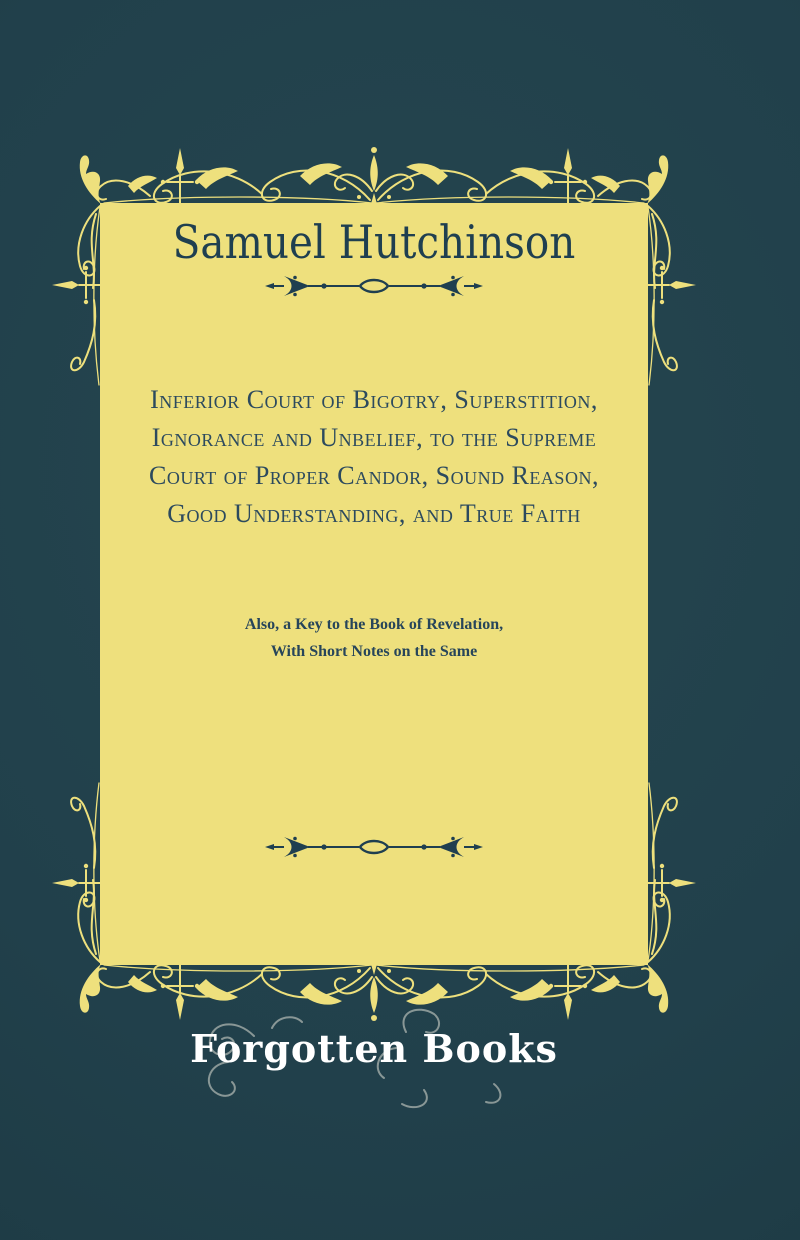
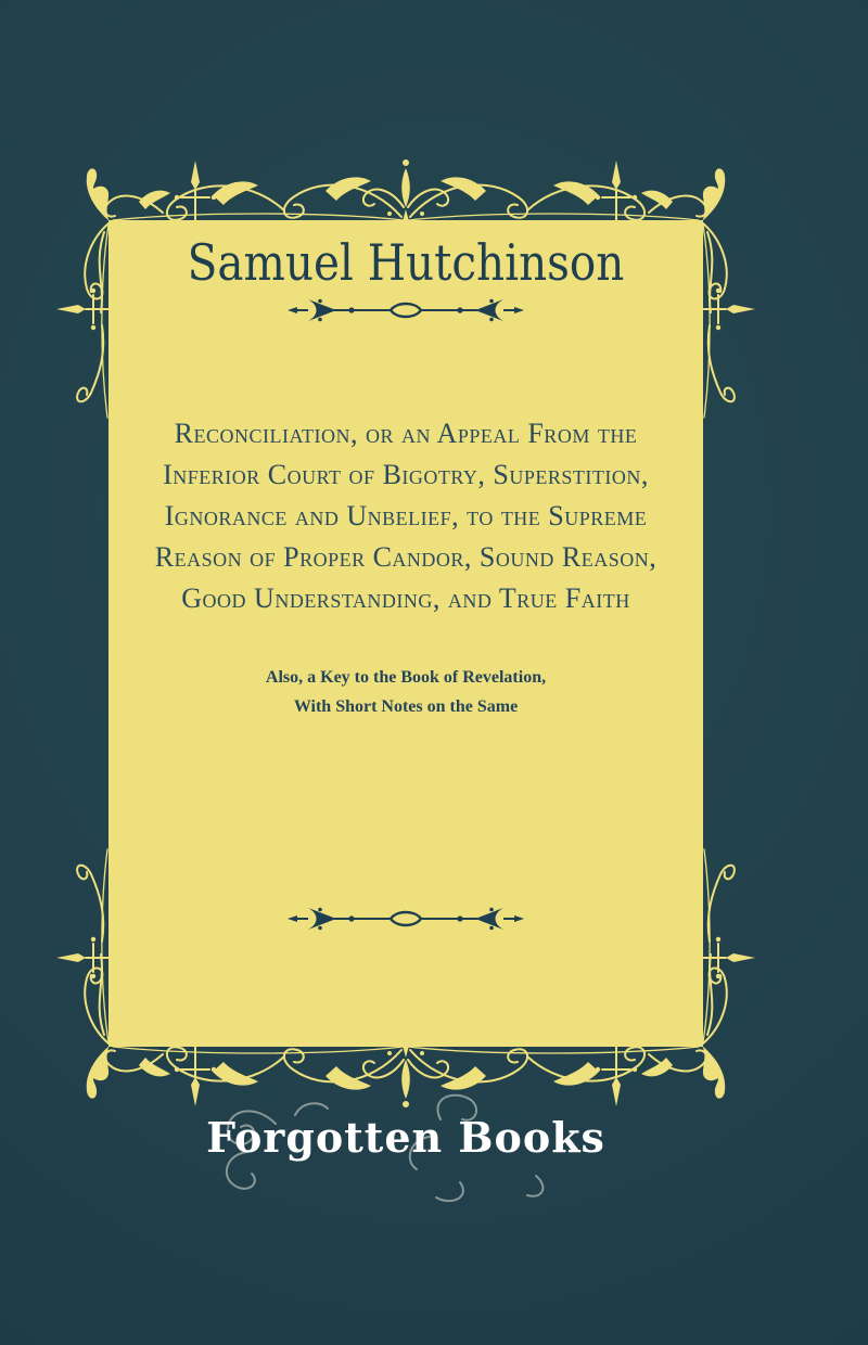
  Samuel Hutchinson
+ Reconciliation, or an Appeal From the
  Inferior Court of Bigotry, Superstition,
  Ignorance and Unbelief, to the Supreme
- Court of Proper Candor, Sound Reason,
+ Reason of Proper Candor, Sound Reason,
  Good Understanding, and True Faith
  Also, a Key to the Book of Revelation,
  With Short Notes on the Same
  Forgotten Books
